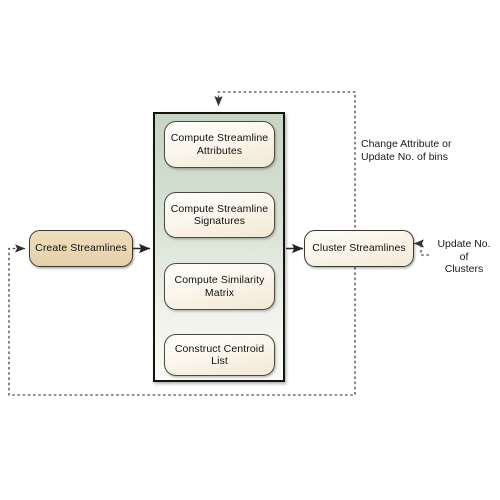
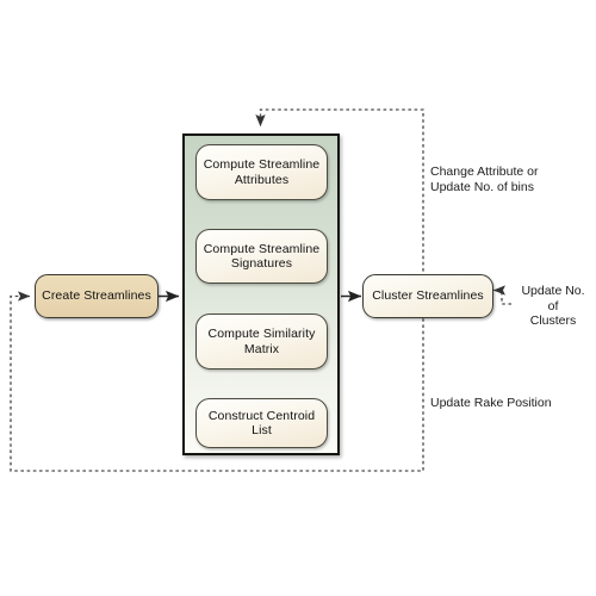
  Create Streamlines
  Cluster Streamlines
  Compute Streamline Attributes
  Compute Streamline Signatures
  Compute Similarity Matrix
  Construct Centroid List
  Change Attribute or
  Update No. of bins
  Update No. of
  Clusters
+ Update Rake Position
